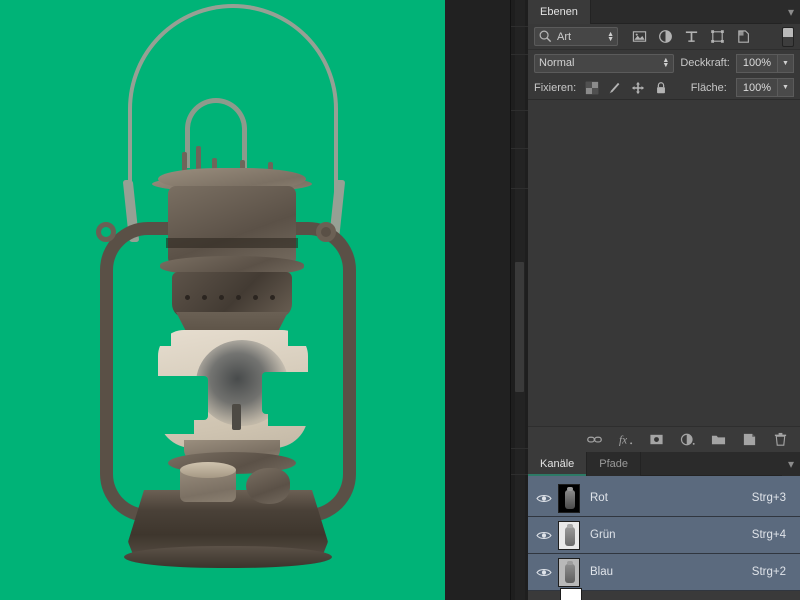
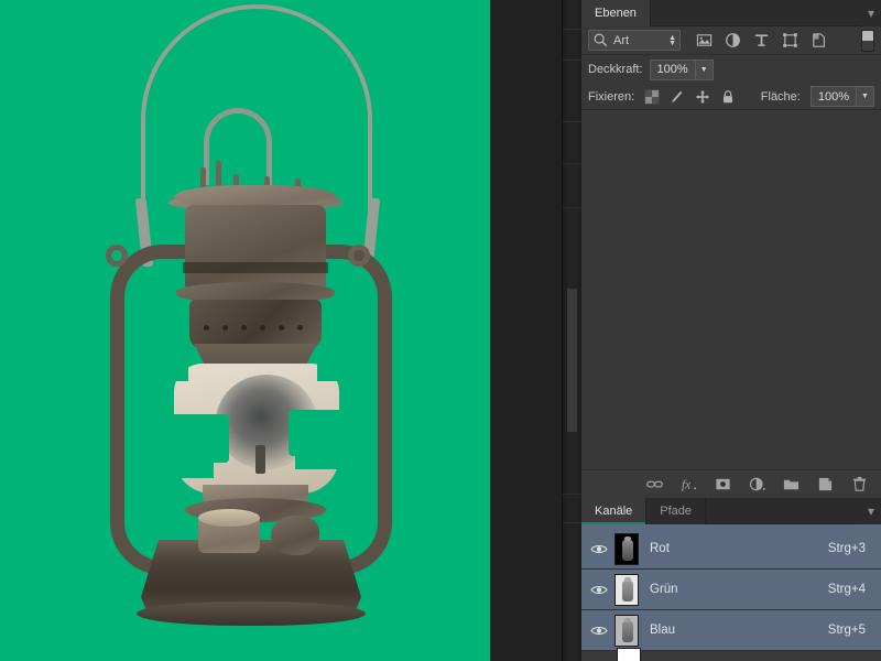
  Ebenen
  ▾
  Art
- Normal
  Deckkraft:
  100%
  Fixieren:
  Fläche:
  100%
  fx
  Kanäle
  Pfade
  ▾
  Rot
  Strg+3
  Grün
  Strg+4
  Blau
- Strg+2
+ Strg+5
